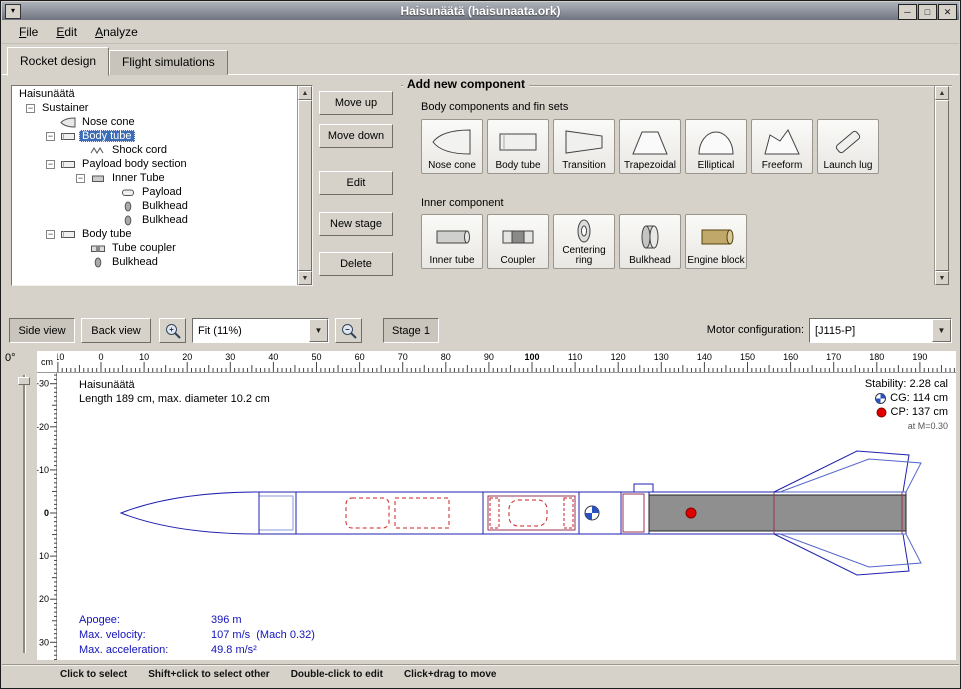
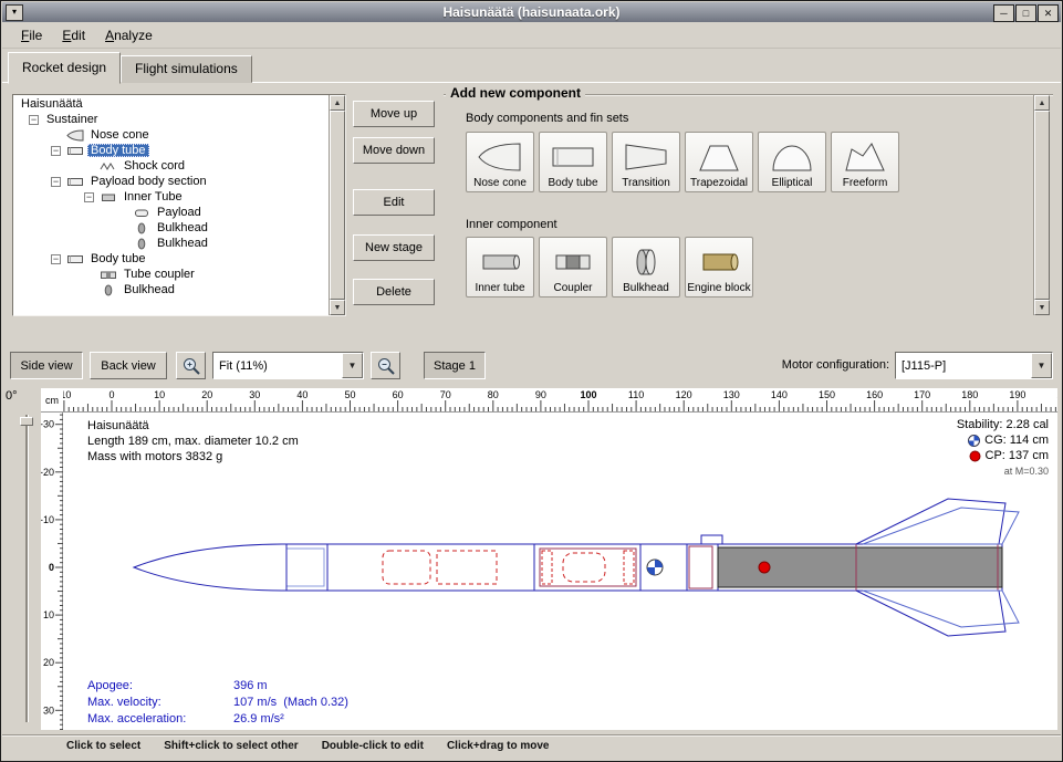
  ▾
  Haisunäätä (haisunaata.ork)
  ─
  □
  ✕
  File
  Edit
  Analyze
  Rocket design
  Flight simulations
  Haisunäätä
  −
  Sustainer
  Nose cone
  −
  Body tube
  Shock cord
  −
  Payload body section
  −
  Inner Tube
  Payload
  Bulkhead
  Bulkhead
  −
  Body tube
  Tube coupler
  Bulkhead
  Move up
  Move down
  Edit
  New stage
  Delete
  Add new component
  Body components and fin sets
  Nose cone
  Body tube
  Transition
  Trapezoidal
  Elliptical
  Freeform
- Launch lug
  Inner component
  Inner tube
  Coupler
- Centering ring
  Bulkhead
  Engine block
  Side view
  Back view
  Fit (11%)
  ▼
  Stage 1
  Motor configuration:
  [J115-P]
  ▼
  0°
  cm
  0
  10
  20
  30
  40
  50
  60
  70
  80
  90
  100
  110
  120
  130
  140
  150
  160
  170
  180
  190
  -30
  -20
  -10
  0
  10
  20
  30
  Haisunäätä
  Length 189 cm, max. diameter 10.2 cm
+ Mass with motors 3832 g
  Stability: 2.28 cal
  CG: 114 cm
  CP: 137 cm
  at M=0.30
  Apogee: 396 m
  Max. velocity: 107 m/s (Mach 0.32)
- Max. acceleration: 49.8 m/s²
+ Max. acceleration: 26.9 m/s²
  Click to select
  Shift+click to select other
  Double-click to edit
  Click+drag to move
